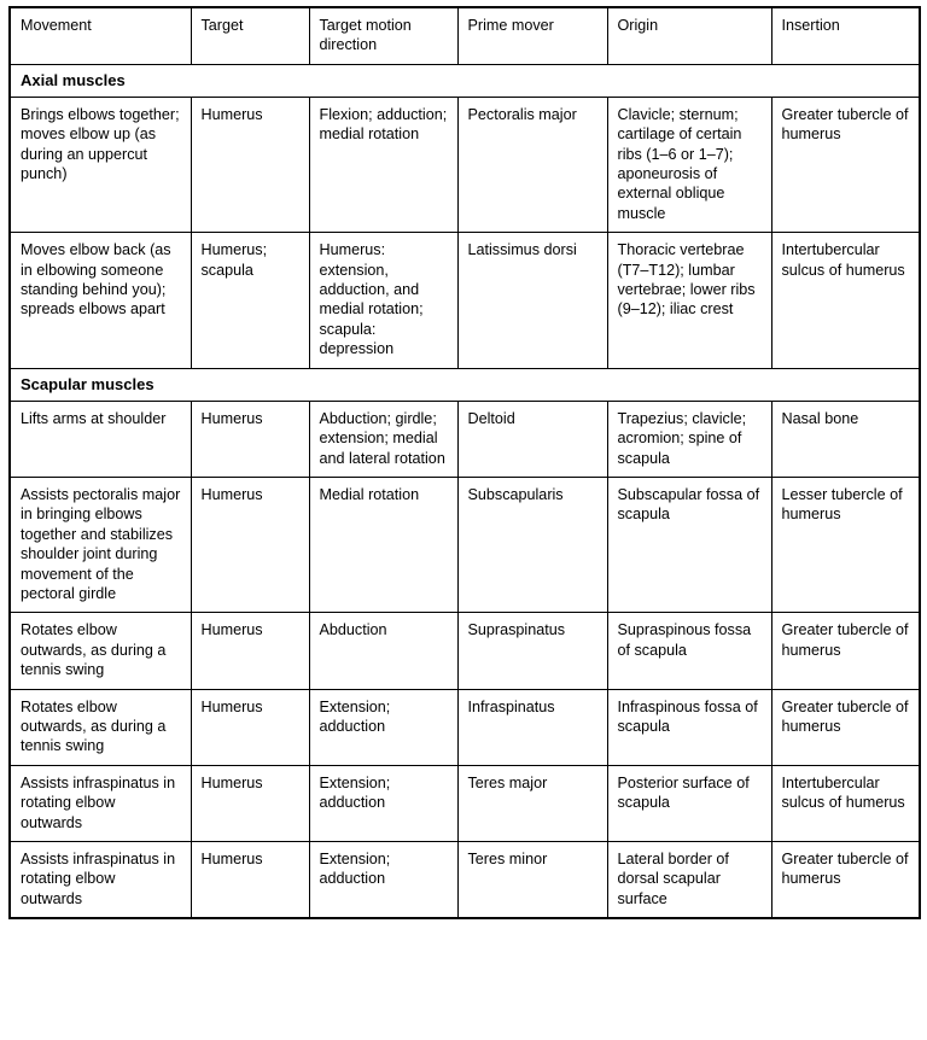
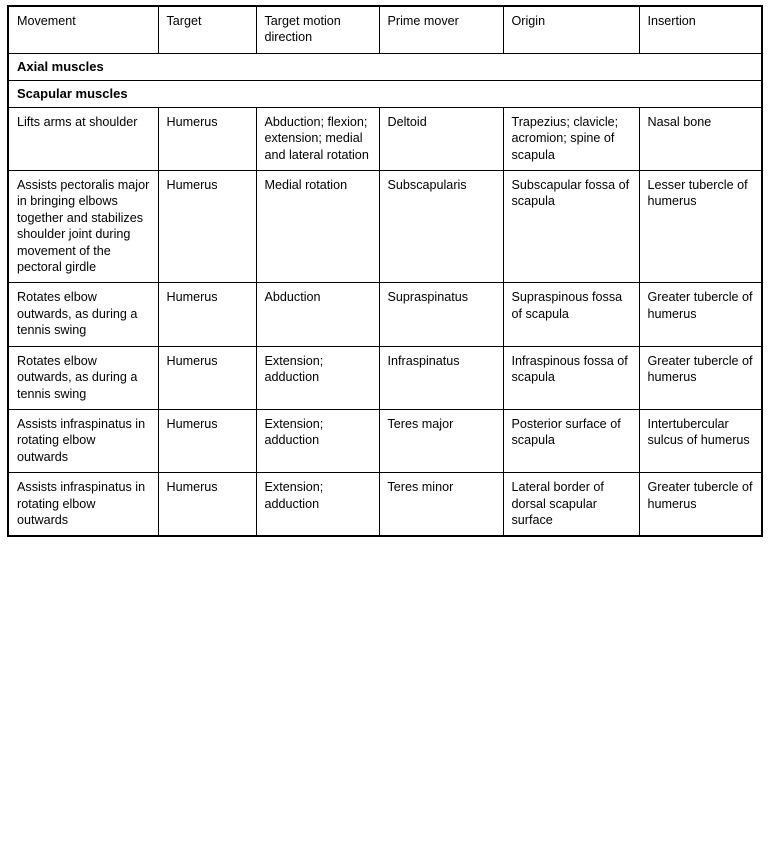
  Movement	Target	Target motion direction	Prime mover	Origin	Insertion
  Axial muscles
- Brings elbows together; moves elbow up (as during an uppercut punch)	Humerus	Flexion; adduction; medial rotation	Pectoralis major	Clavicle; sternum; cartilage of certain ribs (1–6 or 1–7); aponeurosis of external oblique muscle	Greater tubercle of humerus
- Moves elbow back (as in elbowing someone standing behind you); spreads elbows apart	Humerus; scapula	Humerus: extension, adduction, and medial rotation; scapula: depression	Latissimus dorsi	Thoracic vertebrae (T7–T12); lumbar vertebrae; lower ribs (9–12); iliac crest	Intertubercular sulcus of humerus
  Scapular muscles
- Lifts arms at shoulder	Humerus	Abduction; girdle; extension; medial and lateral rotation	Deltoid	Trapezius; clavicle; acromion; spine of scapula	Nasal bone
+ Lifts arms at shoulder	Humerus	Abduction; flexion; extension; medial and lateral rotation	Deltoid	Trapezius; clavicle; acromion; spine of scapula	Nasal bone
  Assists pectoralis major in bringing elbows together and stabilizes shoulder joint during movement of the pectoral girdle	Humerus	Medial rotation	Subscapularis	Subscapular fossa of scapula	Lesser tubercle of humerus
  Rotates elbow outwards, as during a tennis swing	Humerus	Abduction	Supraspinatus	Supraspinous fossa of scapula	Greater tubercle of humerus
  Rotates elbow outwards, as during a tennis swing	Humerus	Extension; adduction	Infraspinatus	Infraspinous fossa of scapula	Greater tubercle of humerus
  Assists infraspinatus in rotating elbow outwards	Humerus	Extension; adduction	Teres major	Posterior surface of scapula	Intertubercular sulcus of humerus
  Assists infraspinatus in rotating elbow outwards	Humerus	Extension; adduction	Teres minor	Lateral border of dorsal scapular surface	Greater tubercle of humerus
